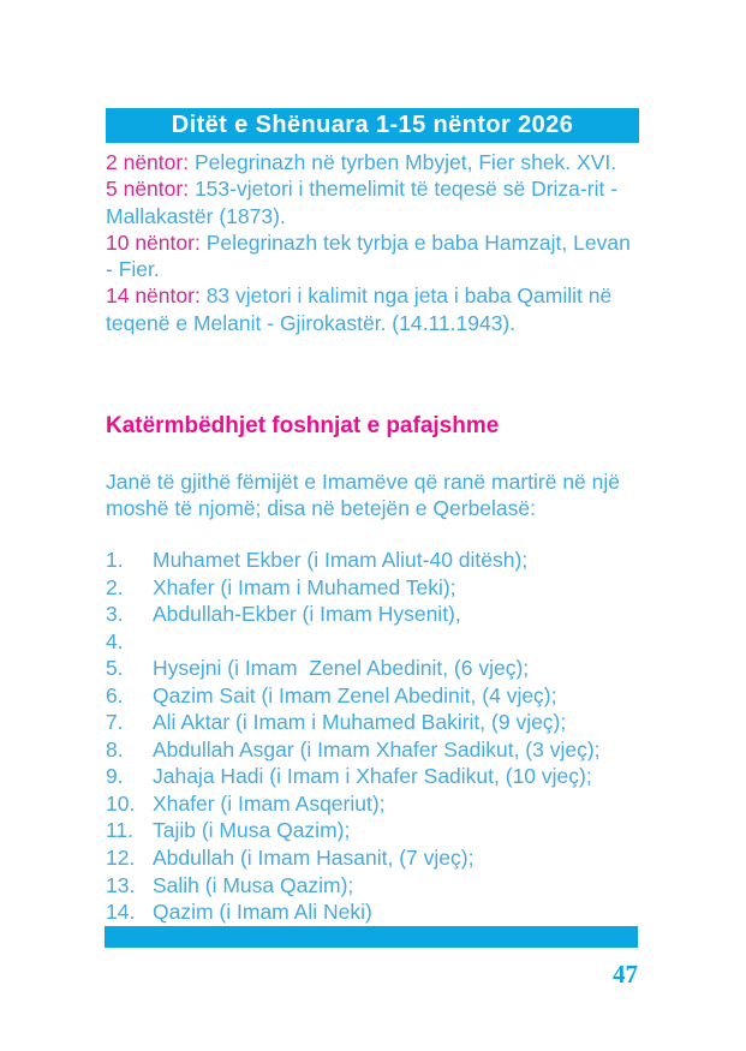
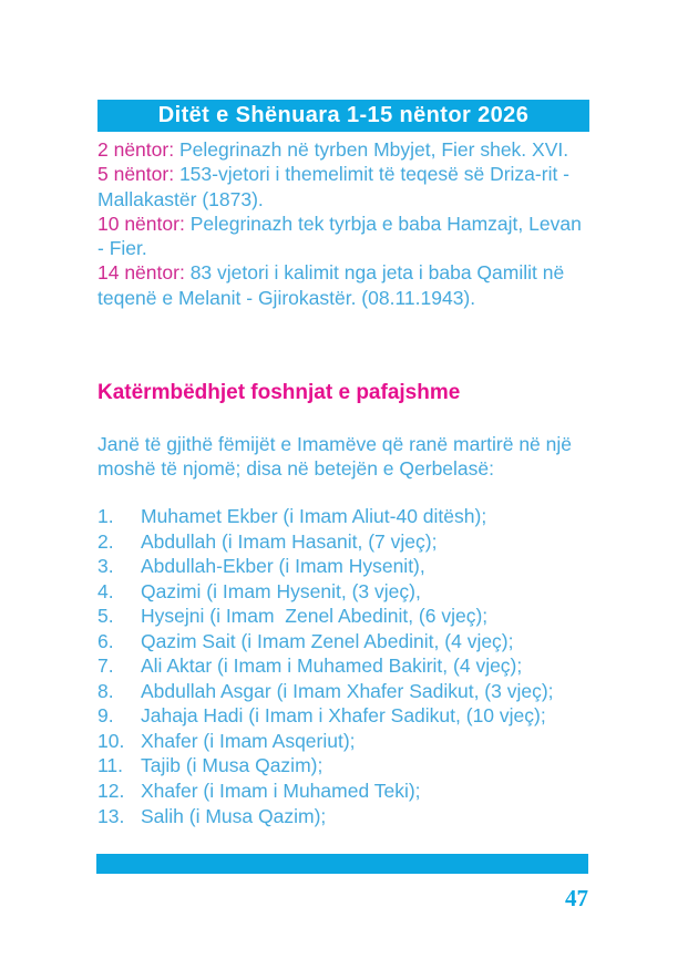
  Ditët e Shënuara 1-15 nëntor 2026
  2 nëntor: Pelegrinazh në tyrben Mbyjet, Fier shek. XVI.
  5 nëntor: 153-vjetori i themelimit të teqesë së Driza-rit - Mallakastër (1873).
  10 nëntor: Pelegrinazh tek tyrbja e baba Hamzajt, Levan - Fier.
- 14 nëntor: 83 vjetori i kalimit nga jeta i baba Qamilit në teqenë e Melanit - Gjirokastër. (14.11.1943).
+ 14 nëntor: 83 vjetori i kalimit nga jeta i baba Qamilit në teqenë e Melanit - Gjirokastër. (08.11.1943).
  Katërmbëdhjet foshnjat e pafajshme
  Janë të gjithë fëmijët e Imamëve që ranë martirë në një moshë të njomë; disa në betejën e Qerbelasë:
  1.
  Muhamet Ekber (i Imam Aliut-40 ditësh);
  2.
- Xhafer (i Imam i Muhamed Teki);
+ Abdullah (i Imam Hasanit, (7 vjeç);
  3.
  Abdullah-Ekber (i Imam Hysenit),
  4.
+ Qazimi (i Imam Hysenit, (3 vjeç),
  5.
  Hysejni (i Imam Zenel Abedinit, (6 vjeç);
  6.
  Qazim Sait (i Imam Zenel Abedinit, (4 vjeç);
  7.
- Ali Aktar (i Imam i Muhamed Bakirit, (9 vjeç);
+ Ali Aktar (i Imam i Muhamed Bakirit, (4 vjeç);
  8.
  Abdullah Asgar (i Imam Xhafer Sadikut, (3 vjeç);
  9.
  Jahaja Hadi (i Imam i Xhafer Sadikut, (10 vjeç);
  10.
  Xhafer (i Imam Asqeriut);
  11.
  Tajib (i Musa Qazim);
  12.
- Abdullah (i Imam Hasanit, (7 vjeç);
+ Xhafer (i Imam i Muhamed Teki);
  13.
  Salih (i Musa Qazim);
- 14.
- Qazim (i Imam Ali Neki)
  47
